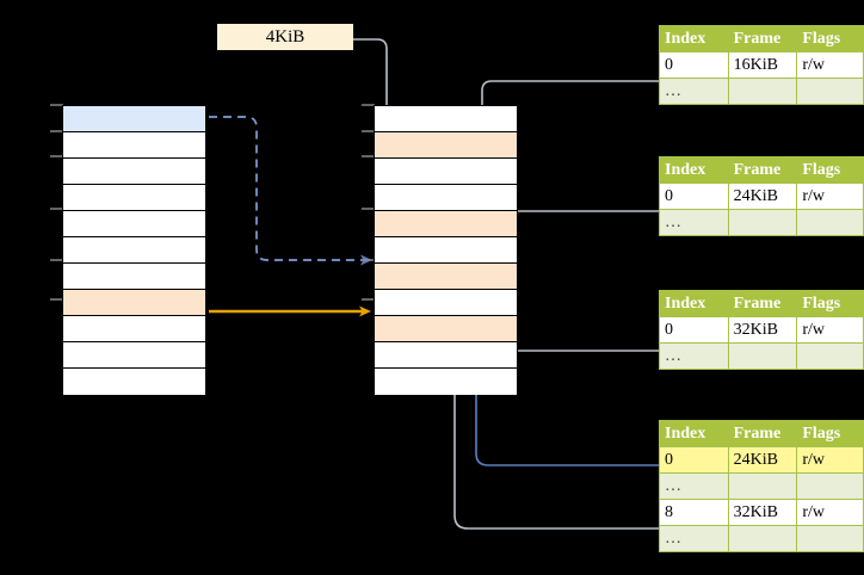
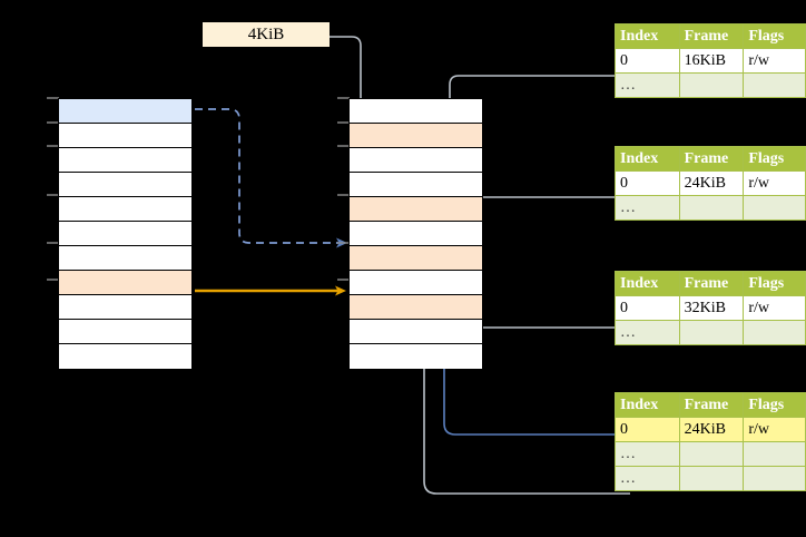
  4KiB
  Index	Frame	Flags
  0	16KiB	r/w
  …
  Index	Frame	Flags
  0	24KiB	r/w
  …
  Index	Frame	Flags
  0	32KiB	r/w
  …
  Index	Frame	Flags
  0	24KiB	r/w
  …
- 8	32KiB	r/w
  …
